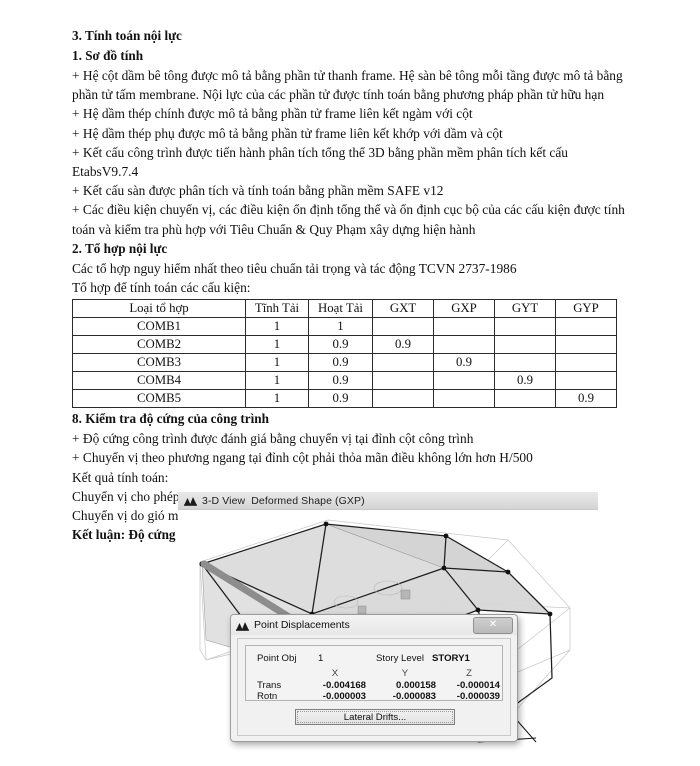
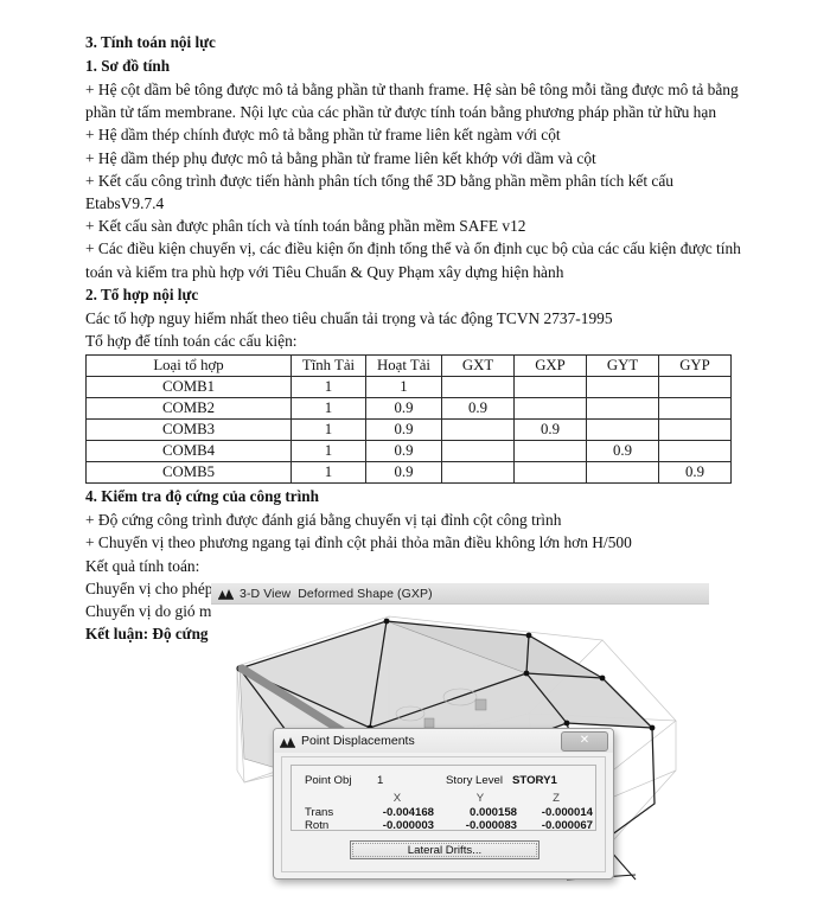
  3. Tính toán nội lực
  1. Sơ đồ tính
  + Hệ cột dầm bê tông được mô tả bằng phần tử thanh frame. Hệ sàn bê tông mỗi tầng được mô tả bằng phần tử tấm membrane. Nội lực của các phần tử được tính toán bằng phương pháp phần tử hữu hạn
  + Hệ dầm thép chính được mô tả bằng phần tử frame liên kết ngàm với cột
  + Hệ dầm thép phụ được mô tả bằng phần tử frame liên kết khớp với dầm và cột
  + Kết cấu công trình được tiến hành phân tích tổng thể 3D bằng phần mềm phân tích kết cấu EtabsV9.7.4
  + Kết cấu sàn được phân tích và tính toán bằng phần mềm SAFE v12
  + Các điều kiện chuyển vị, các điều kiện ổn định tổng thể và ổn định cục bộ của các cấu kiện được tính toán và kiểm tra phù hợp với Tiêu Chuẩn & Quy Phạm xây dựng hiện hành
  2. Tổ hợp nội lực
- Các tổ hợp nguy hiểm nhất theo tiêu chuẩn tải trọng và tác động TCVN 2737-1986
+ Các tổ hợp nguy hiểm nhất theo tiêu chuẩn tải trọng và tác động TCVN 2737-1995
  Tổ hợp để tính toán các cấu kiện:
  Loại tổ hợp	Tĩnh Tải	Hoạt Tải	GXT	GXP	GYT	GYP
  COMB1	1	1
  COMB2	1	0.9	0.9
  COMB3	1	0.9		0.9
  COMB4	1	0.9			0.9
  COMB5	1	0.9				0.9
- 8. Kiểm tra độ cứng của công trình
+ 4. Kiểm tra độ cứng của công trình
  + Độ cứng công trình được đánh giá bằng chuyển vị tại đỉnh cột công trình
  + Chuyển vị theo phương ngang tại đỉnh cột phải thỏa mãn điều không lớn hơn H/500
  Kết quả tính toán:
  Chuyển vị cho phép
  3-D View Deformed Shape (GXP)
  Point Displacements
  ✕
  Point Obj
  1
  Story Level
  STORY1
  X
  Y
  Z
  Trans
  -0.004168
  0.000158
  -0.000014
  Rotn
  -0.000003
  -0.000083
- -0.000039
+ -0.000067
  Lateral Drifts...
